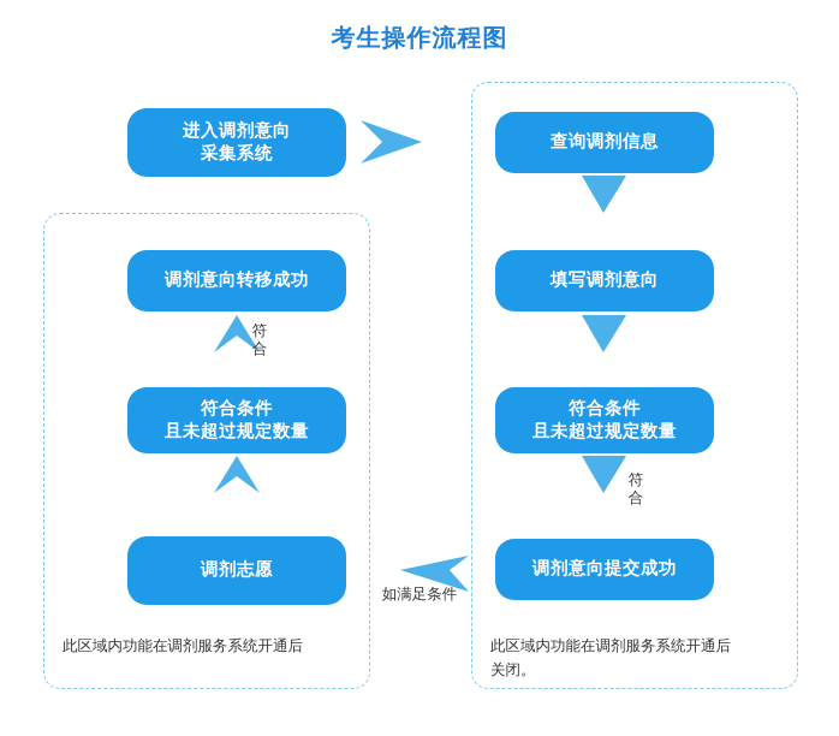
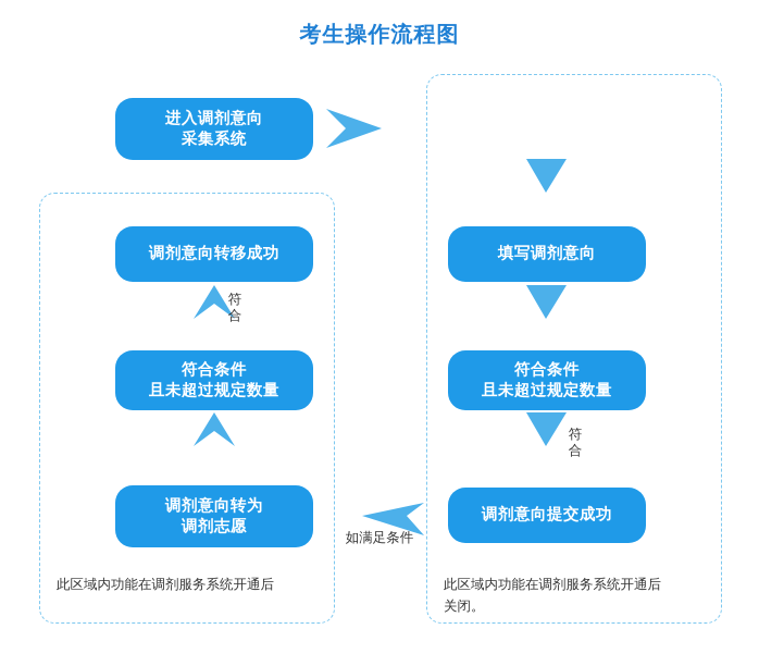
  考生操作流程图
  进入调剂意向
  采集系统
- 查询调剂信息
  填写调剂意向
  符合条件
  且未超过规定数量
  调剂意向提交成功
  调剂意向转移成功
  符合条件
  且未超过规定数量
+ 调剂意向转为
  调剂志愿
  符
  合
  符
  合
  如满足条件
  此区域内功能在调剂服务系统开通后
  此区域内功能在调剂服务系统开通后
  关闭。
